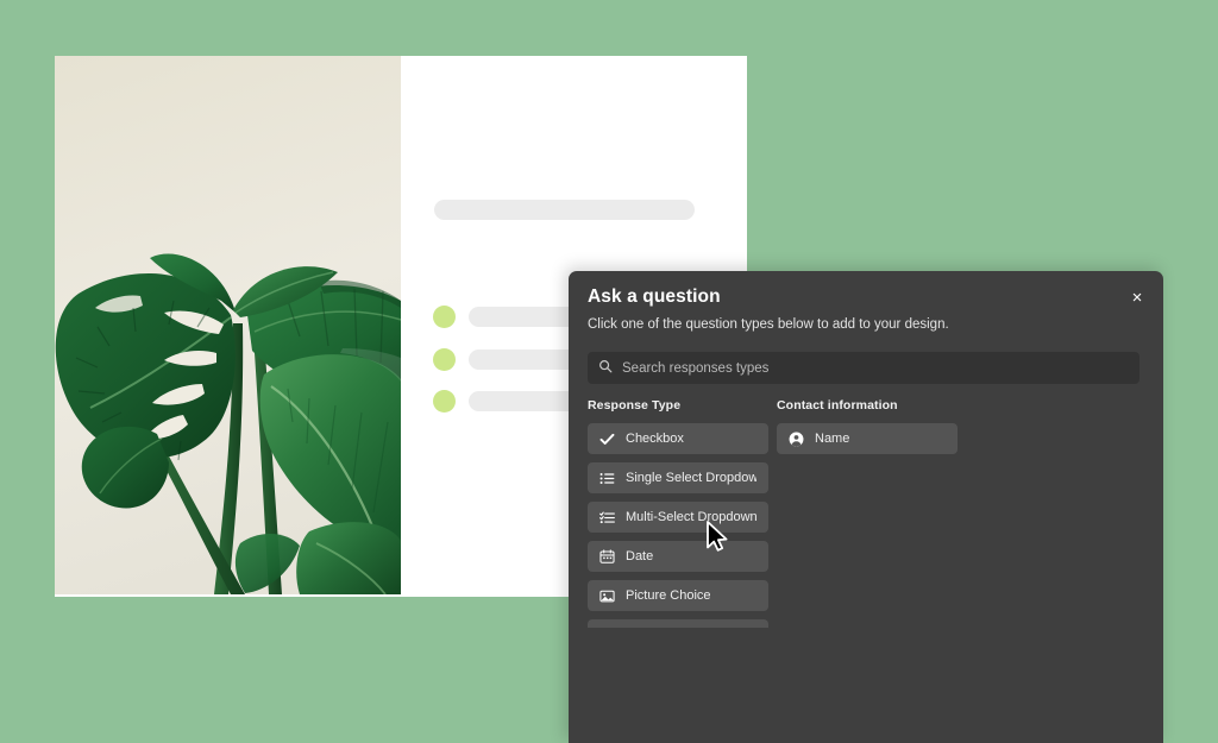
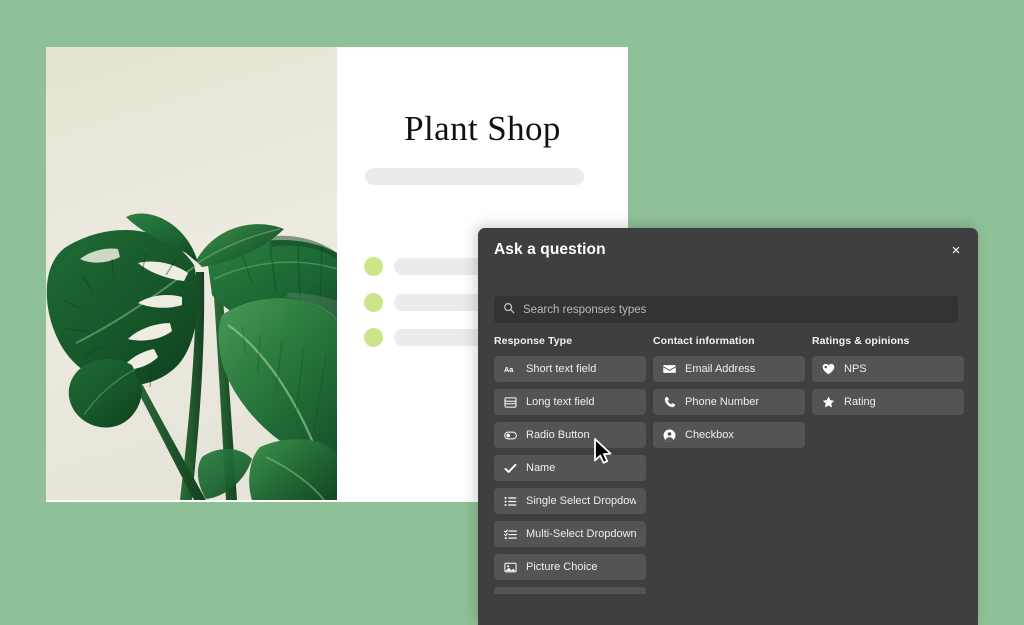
+ Plant Shop
  Ask a question
- Click one of the question types below to add to your design.
  ×
  Search responses types
  Response Type
+ Aa
+ Short text field
+ Long text field
+ Radio Button
- Checkbox
+ Name
  Single Select Dropdow
  Multi-Select Dropdown
- Date
  Picture Choice
  Contact information
+ Email Address
+ Phone Number
- Name
+ Checkbox
+ Ratings & opinions
+ NPS
+ Rating
